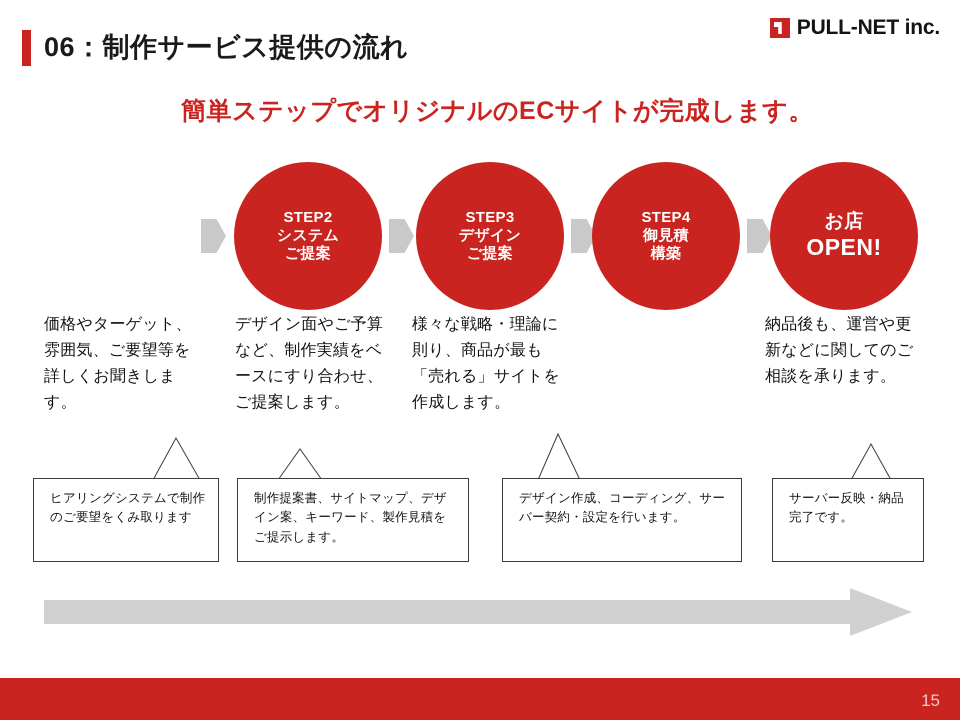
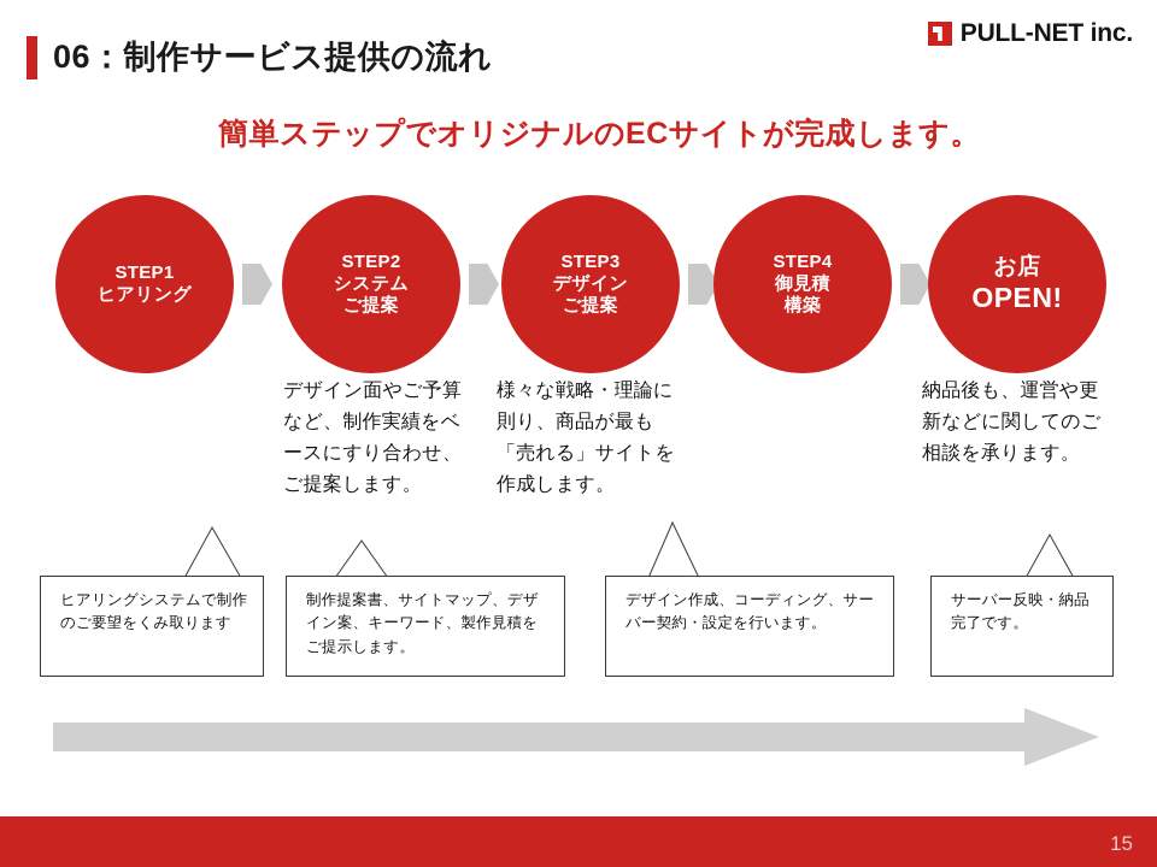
  PULL-NET inc.
  06：制作サービス提供の流れ
  簡単ステップでオリジナルのECサイトが完成します。
+ STEP1
+ ヒアリング
  STEP2
  システム
  ご提案
  STEP3
  デザイン
  ご提案
  STEP4
  御見積
  構築
  お店
  OPEN!
- 価格やターゲット、雰囲気、ご要望等を詳しくお聞きします。
  デザイン面やご予算など、制作実績をベースにすり合わせ、ご提案します。
  様々な戦略・理論に則り、商品が最も「売れる」サイトを作成します。
  納品後も、運営や更新などに関してのご相談を承ります。
  ヒアリングシステムで制作のご要望をくみ取ります
  制作提案書、サイトマップ、デザイン案、キーワード、製作見積をご提示します。
  デザイン作成、コーディング、サーバー契約・設定を行います。
  サーバー反映・納品完了です。
  15
